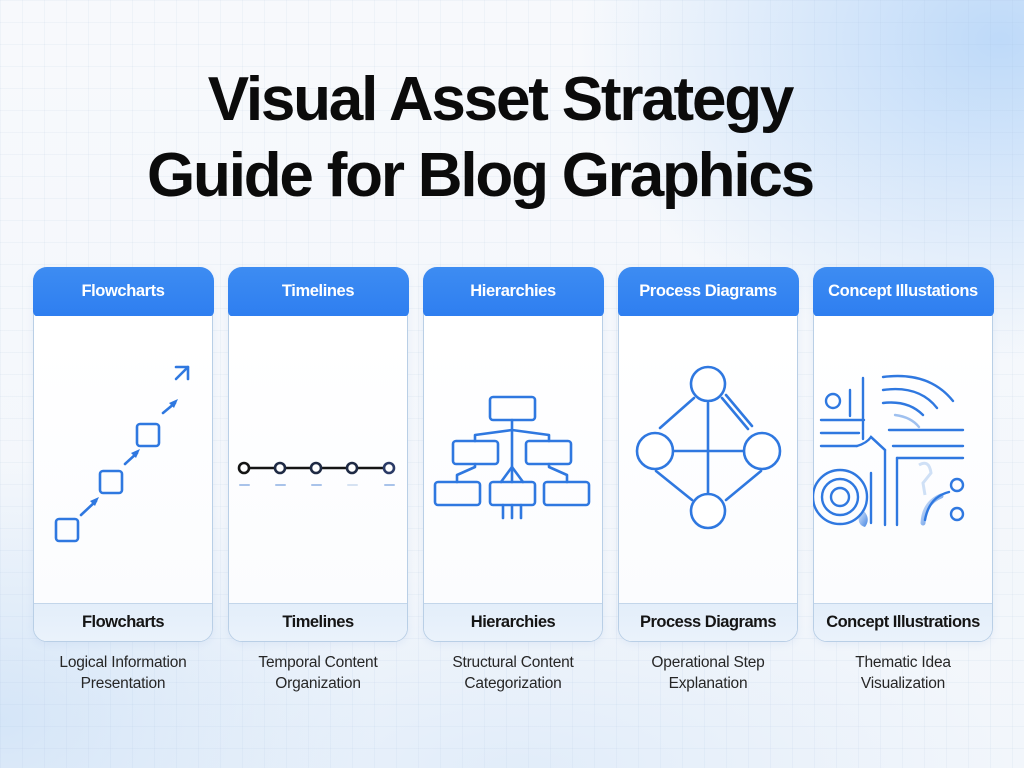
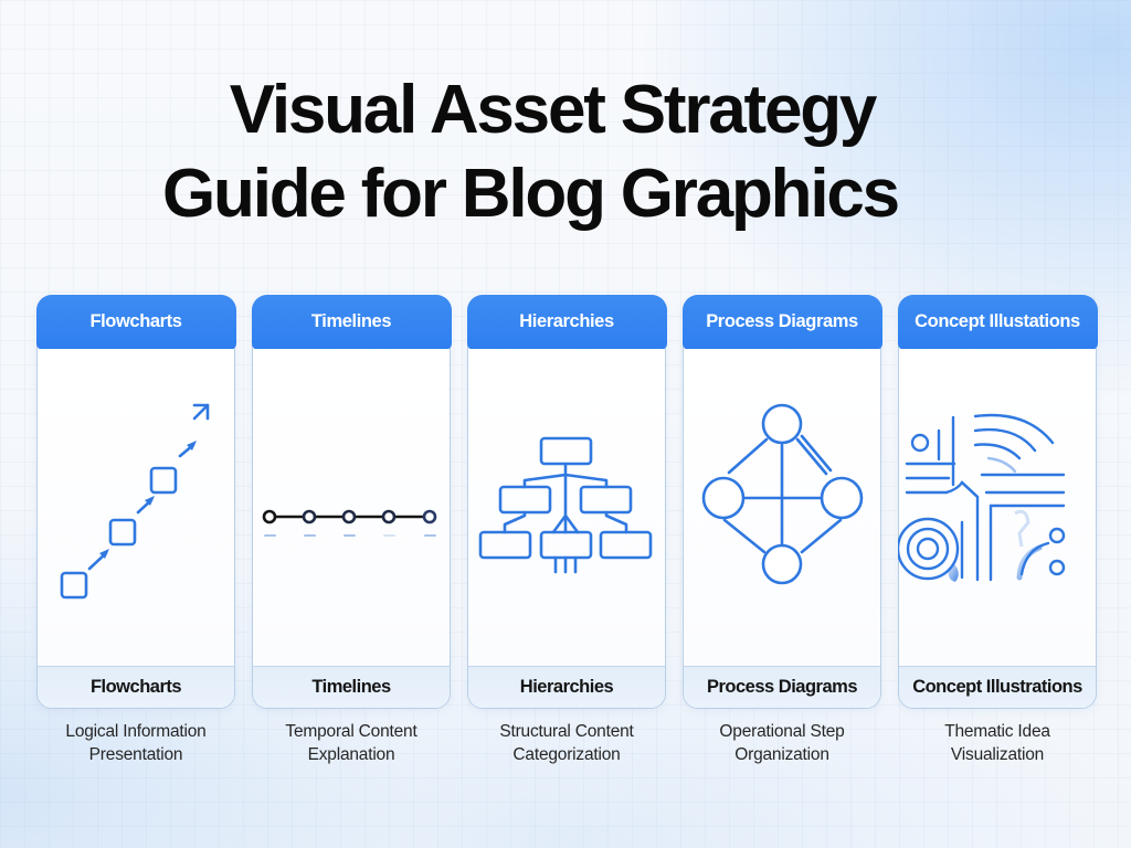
  Visual Asset Strategy
  Guide for Blog Graphics
  Flowcharts
  Flowcharts
  Logical Information
  Presentation
  Timelines
  Timelines
  Temporal Content
- Organization
+ Explanation
  Hierarchies
  Hierarchies
  Structural Content
  Categorization
  Process Diagrams
  Process Diagrams
  Operational Step
- Explanation
+ Organization
  Concept Illustations
  Concept Illustrations
  Thematic Idea
  Visualization
